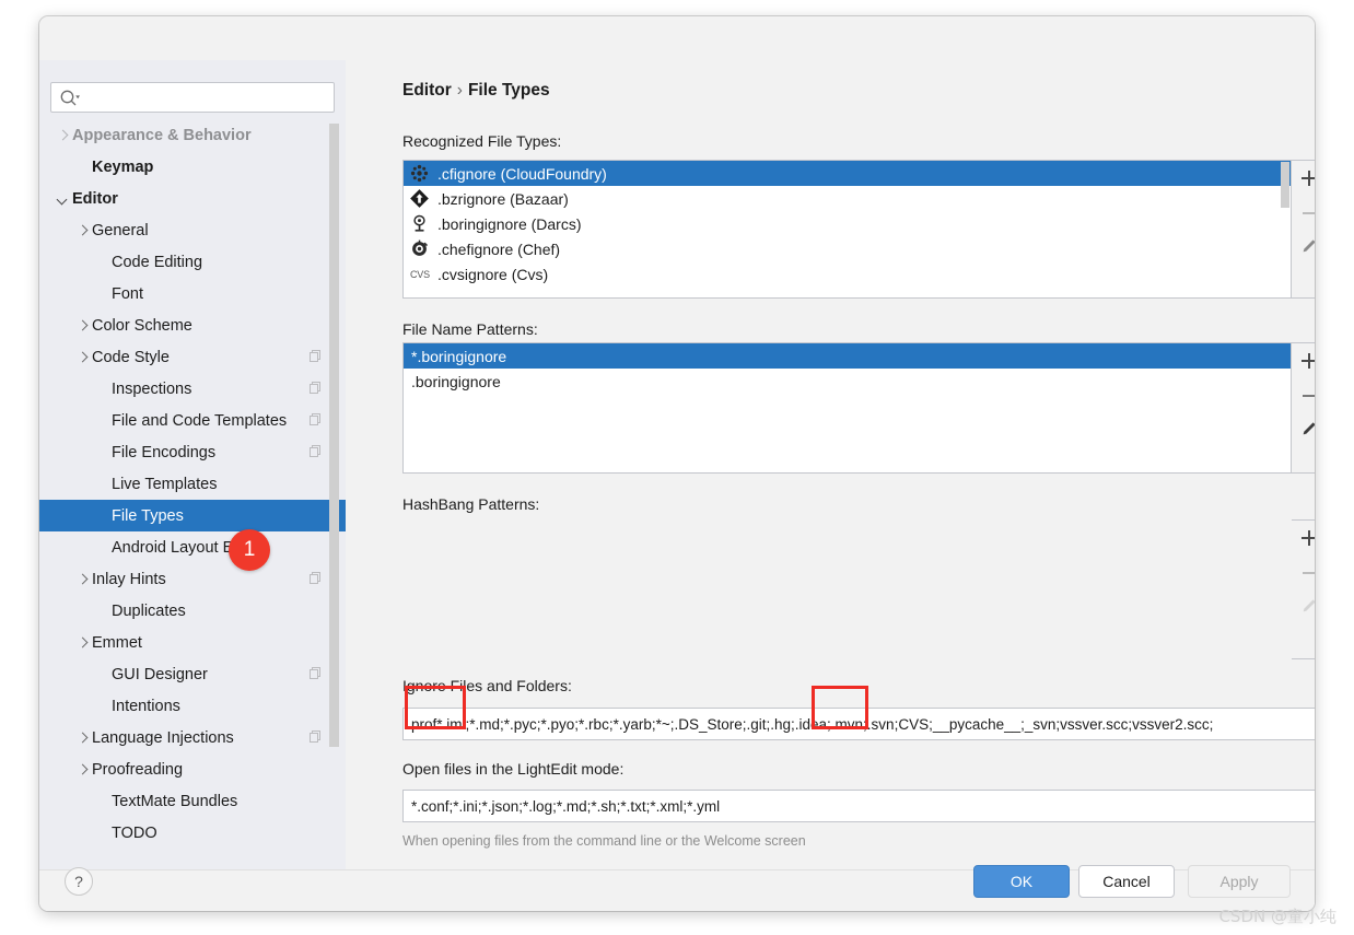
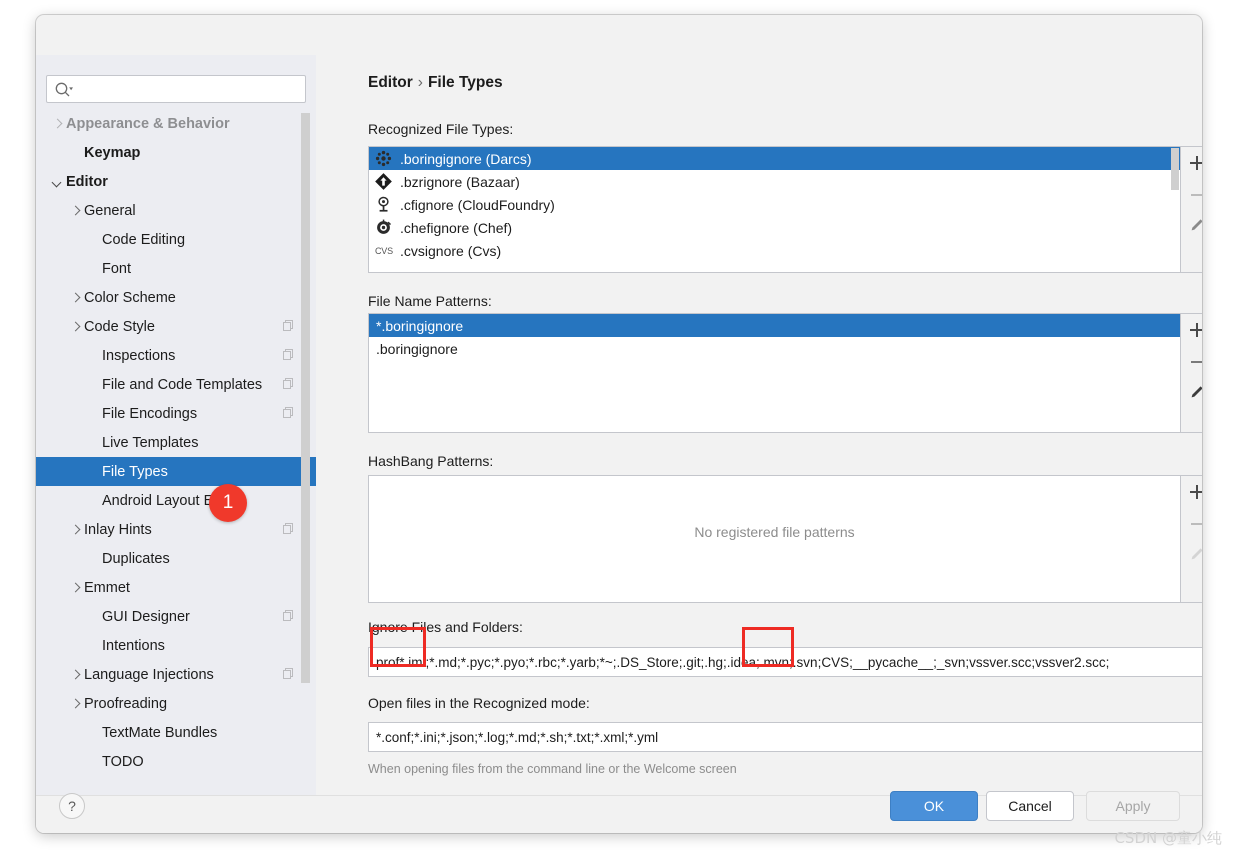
  Appearance & Behavior
  Keymap
  Editor
  General
  Code Editing
  Font
  Color Scheme
  Code Style
  Inspections
  File and Code Templates
  File Encodings
  Live Templates
  File Types
  Inlay Hints
  Duplicates
  Emmet
  GUI Designer
  Intentions
  Language Injections
  Proofreading
  TextMate Bundles
  TODO
  1
  Editor › File Types
  Recognized File Types:
- .cfignore (CloudFoundry)
+ .boringignore (Darcs)
  .bzrignore (Bazaar)
- .boringignore (Darcs)
+ .cfignore (CloudFoundry)
  .chefignore (Chef)
  CVS
  .cvsignore (Cvs)
  File Name Patterns:
  *.boringignore
  .boringignore
  HashBang Patterns:
+ No registered file patterns
  Ignore Files and Folders:
  prof*.iml;*.md;*.pyc;*.pyo;*.rbc;*.yarb;*~;.DS_Store;.git;.hg;.idea;.mvn;.svn;CVS;__pycache__;_svn;vssver.scc;vssver2.scc;
- Open files in the LightEdit mode:
+ Open files in the Recognized mode:
  *.conf;*.ini;*.json;*.log;*.md;*.sh;*.txt;*.xml;*.yml
  When opening files from the command line or the Welcome screen
  ?
  OK
  Cancel
  Apply
  CSDN @童小纯
